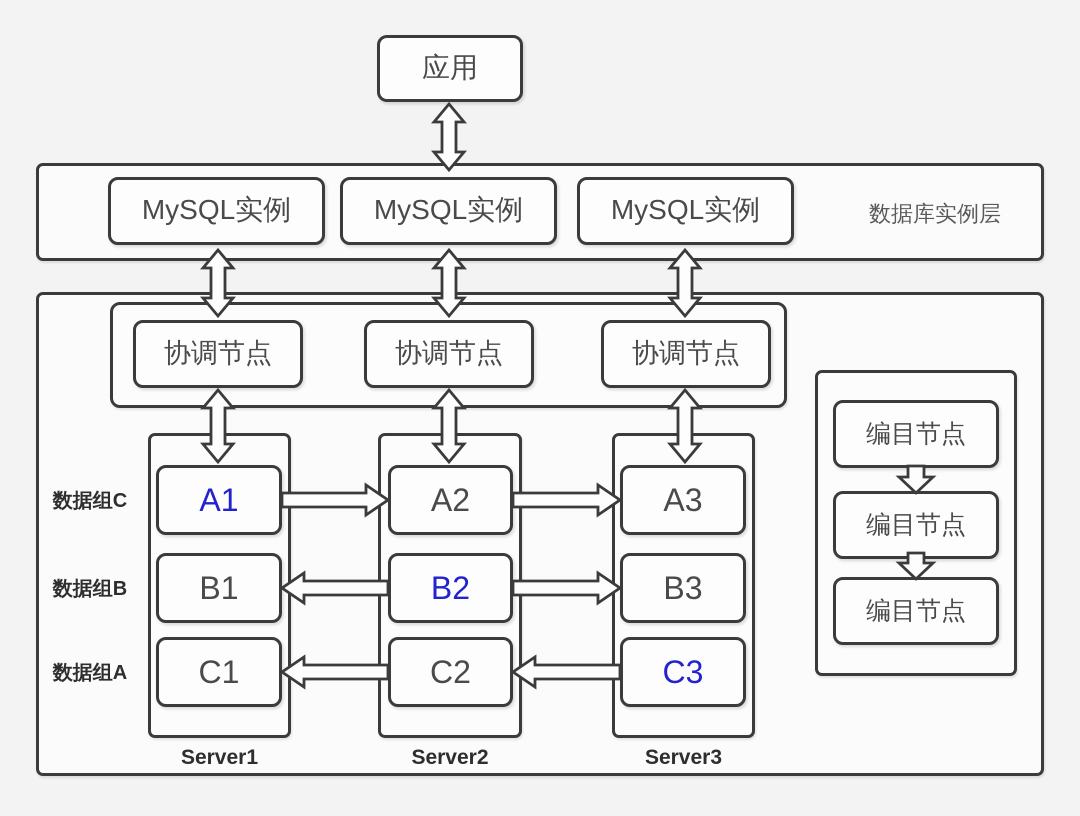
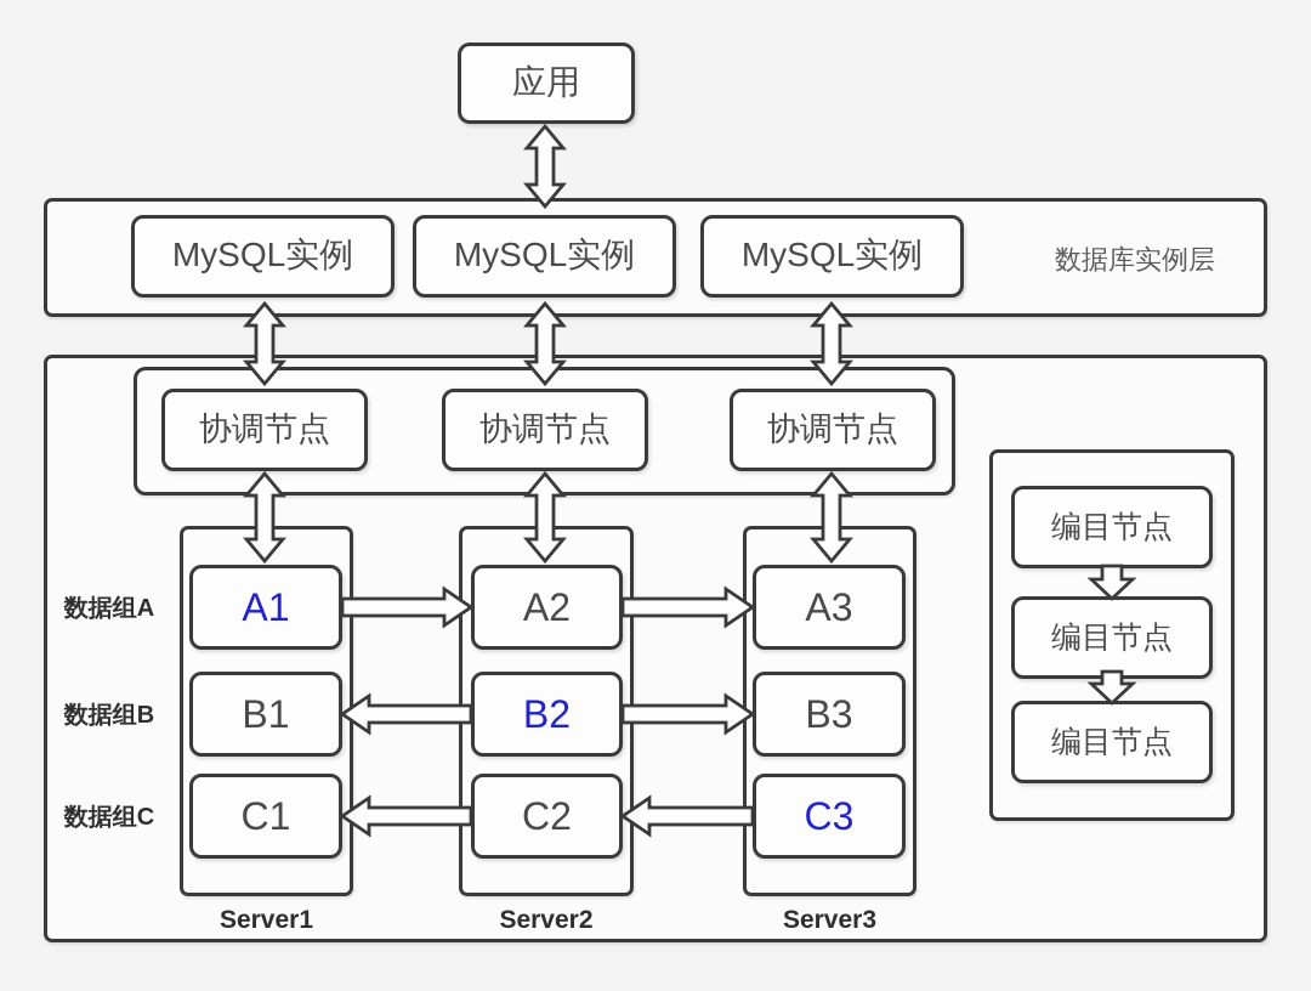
  应用
  MySQL实例
  MySQL实例
  MySQL实例
  数据库实例层
  协调节点
  协调节点
  协调节点
- 数据组C
+ 数据组A
  数据组B
- 数据组A
+ 数据组C
  A1
  B1
  C1
  A2
  B2
  C2
  A3
  B3
  C3
  Server1
  Server2
  Server3
  编目节点
  编目节点
  编目节点
